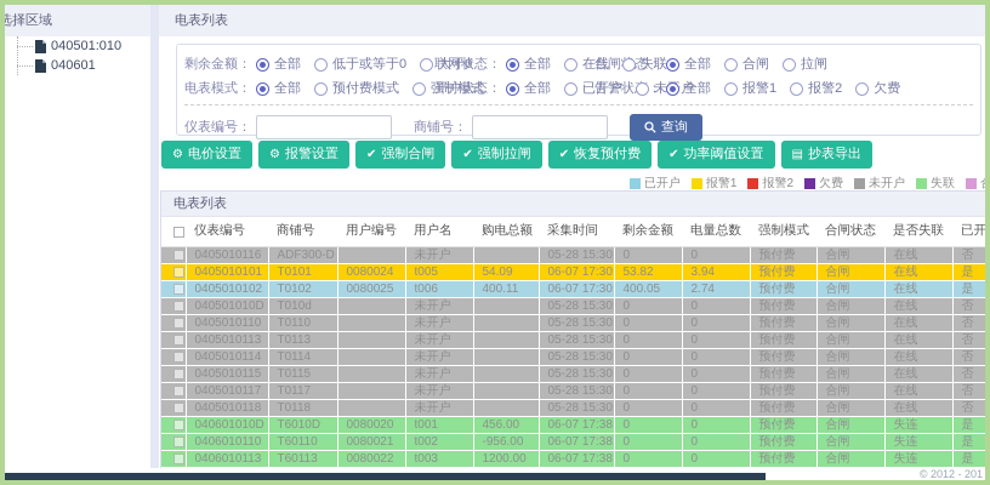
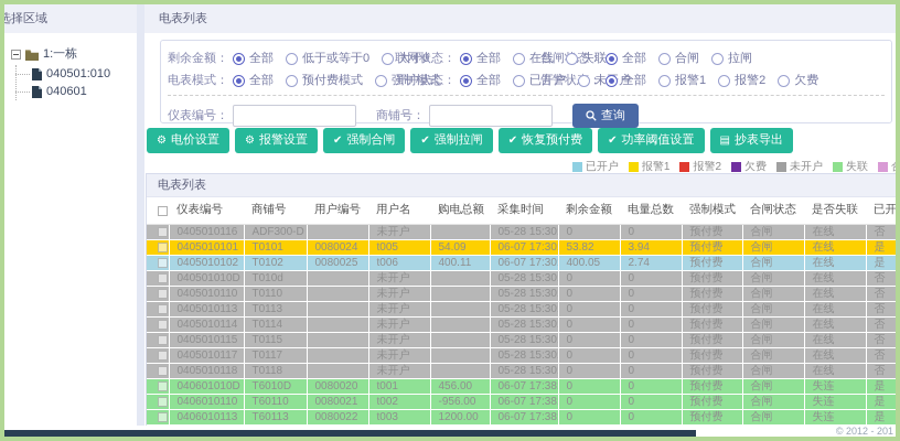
  选择区域
+ 1:一栋
  040501:010
  040601
  电表列表
  剩余金额：
  全部
  低于或等于0
  大于0
  联网状态：
  全部
  在线
  失联
  合闸态：
  全部
  合闸
  拉闸
  电表模式：
  全部
  预付费模式
  强制模式
  开户状态：
  全部
  已开户
  告警状：
  全部
  报警1
  报警2
  欠费
  仪表编号：
  商铺号：
  查询
  ⚙
  电价设置
  ⚙
  报警设置
  ✔
  强制合闸
  ✔
  强制拉闸
  ✔
  恢复预付费
  ✔
  功率阈值设置
  ▤
  抄表导出
  已开户
  报警1
  报警2
  欠费
  未开户
  失联
  电表列表
  	仪表编号	商铺号	用户编号	用户名	购电总额	采集时间	剩余金额	电量总数	强制模式	合闸状态	是否失联	已开
  	0405010116	ADF300-D		未开户		05-28 15:30	0	0	预付费	合闸	在线	否
  	0405010101	T0101	0080024	t005	54.09	06-07 17:30	53.82	3.94	预付费	合闸	在线	是
  	0405010102	T0102	0080025	t006	400.11	06-07 17:30	400.05	2.74	预付费	合闸	在线	是
  	040501010D	T010d		未开户		05-28 15:30	0	0	预付费	合闸	在线	否
  	0405010110	T0110		未开户		05-28 15:30	0	0	预付费	合闸	在线	否
  	0405010113	T0113		未开户		05-28 15:30	0	0	预付费	合闸	在线	否
  	0405010114	T0114		未开户		05-28 15:30	0	0	预付费	合闸	在线	否
  	0405010115	T0115		未开户		05-28 15:30	0	0	预付费	合闸	在线	否
  	0405010117	T0117		未开户		05-28 15:30	0	0	预付费	合闸	在线	否
  	0405010118	T0118		未开户		05-28 15:30	0	0	预付费	合闸	在线	否
  	040601010D	T6010D	0080020	t001	456.00	06-07 17:38	0	0	预付费	合闸	失连	是
  	0406010110	T60110	0080021	t002	-956.00	06-07 17:38	0	0	预付费	合闸	失连	是
  	0406010113	T60113	0080022	t003	1200.00	06-07 17:38	0	0	预付费	合闸	失连	是
  © 2012 - 201
